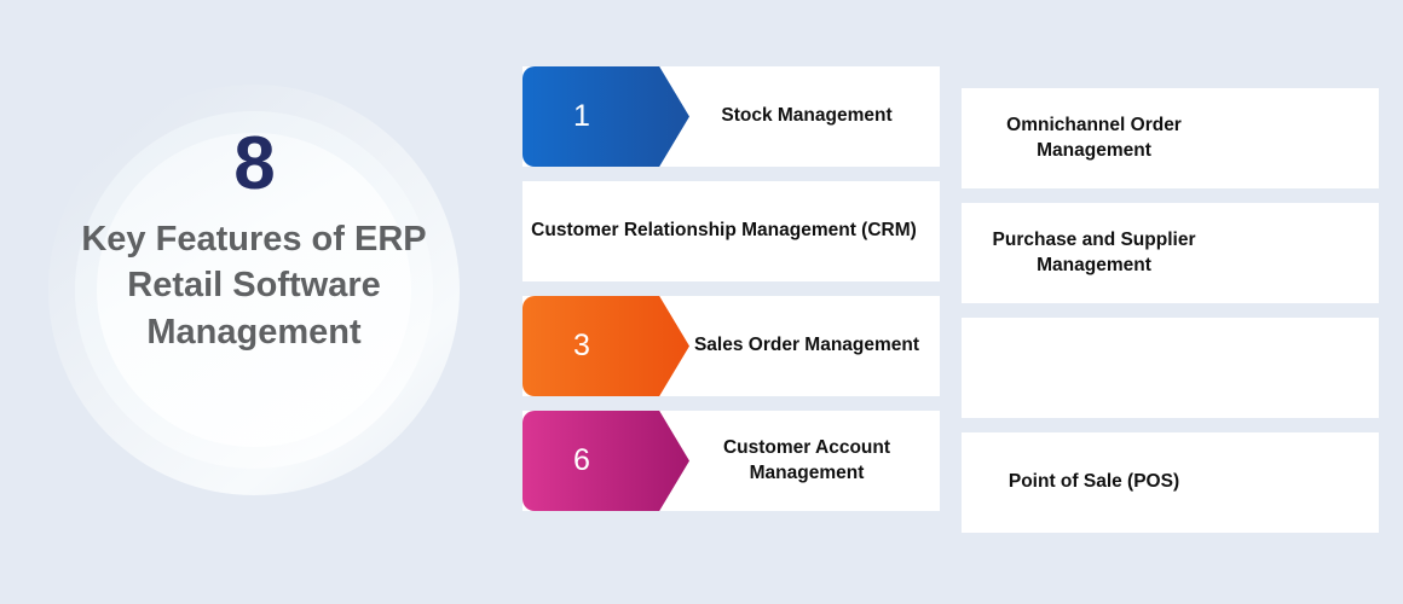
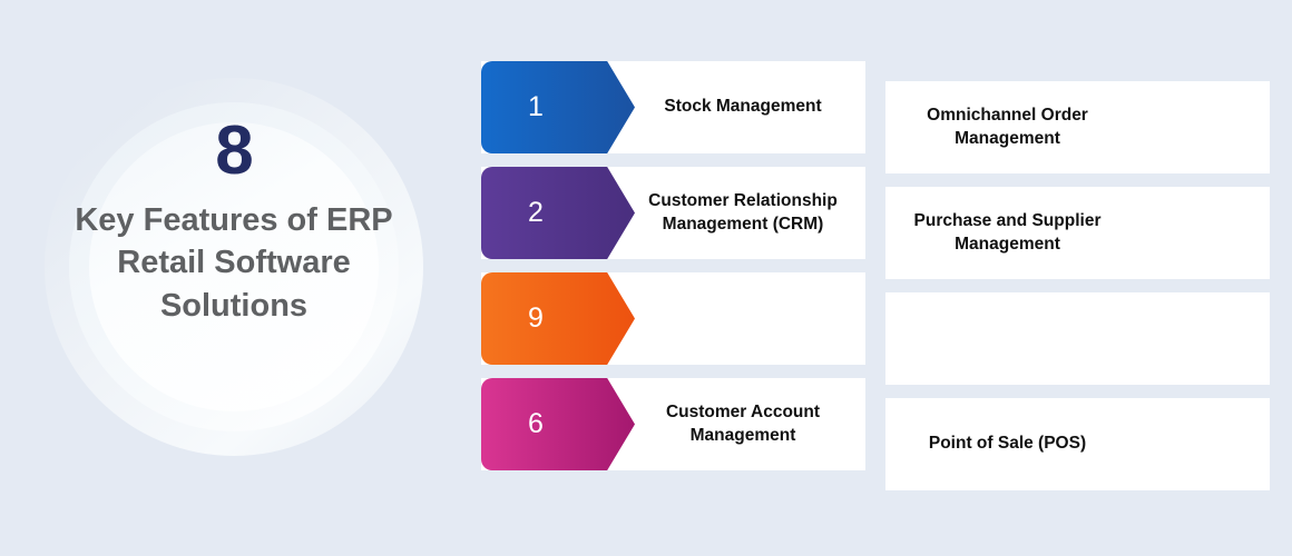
  8
- Key Features of ERP Retail Software Management
+ Key Features of ERP Retail Software Solutions
  1
  Stock Management
+ 2
  Customer Relationship Management (CRM)
- 3
+ 9
- Sales Order Management
  6
  Customer Account Management
  Omnichannel Order Management
  Purchase and Supplier Management
  Point of Sale (POS)
